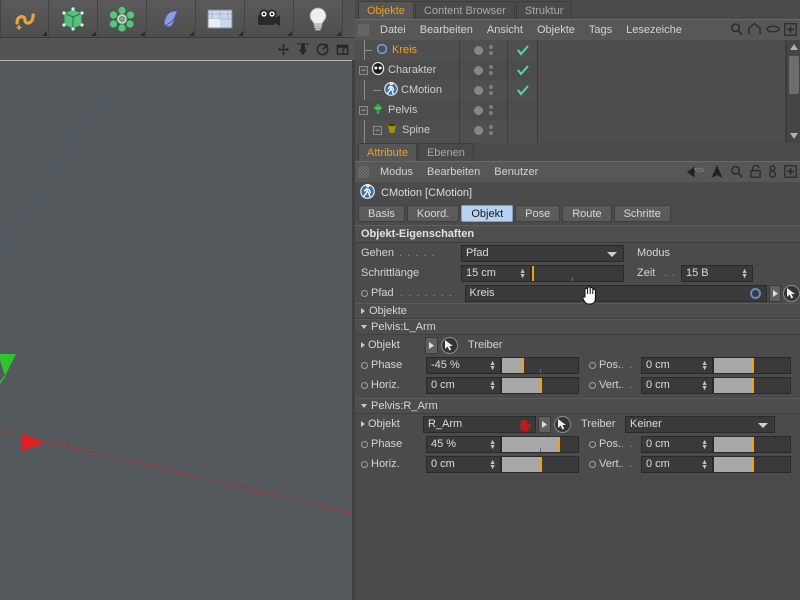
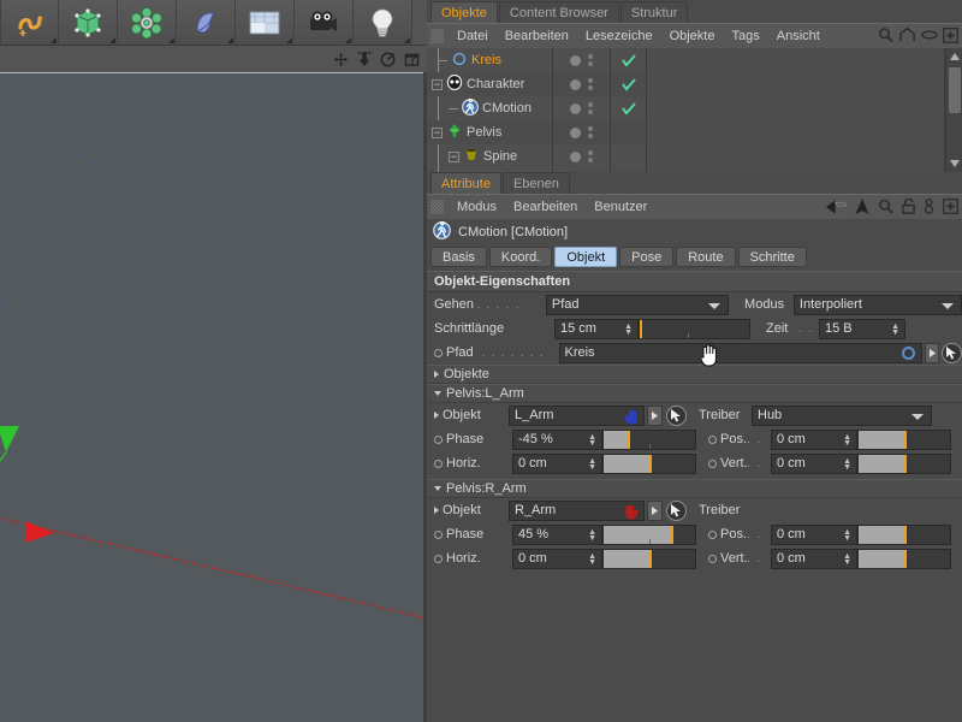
  Objekte
  Content Browser
  Struktur
  Datei
  Bearbeiten
- Ansicht
+ Lesezeiche
  Objekte
  Tags
- Lesezeiche
+ Ansicht
  Kreis
  −
  Charakter
  CMotion
  −
  Pelvis
  −
  Spine
  Attribute
  Ebenen
  Modus
  Bearbeiten
  Benutzer
  CMotion [CMotion]
  Basis
  Koord.
  Objekt
  Pose
  Route
  Schritte
  Objekt-Eigenschaften
  Gehen
  . . . . .
  Pfad
  Modus
+ Interpoliert
  Schrittlänge
  15 cm
  Zeit
  . .
  15 B
  Pfad
  . . . . . . .
  Kreis
  Objekte
  Pelvis:L_Arm
  Objekt
+ L_Arm
  Treiber
+ Hub
  Phase
  -45 %
  Pos.
  . .
  0 cm
  Horiz.
  0 cm
  Vert.
  . .
  0 cm
  Pelvis:R_Arm
  Objekt
  R_Arm
  Treiber
- Keiner
  Phase
  45 %
  Pos.
  . .
  0 cm
  Horiz.
  0 cm
  Vert.
  . .
  0 cm
